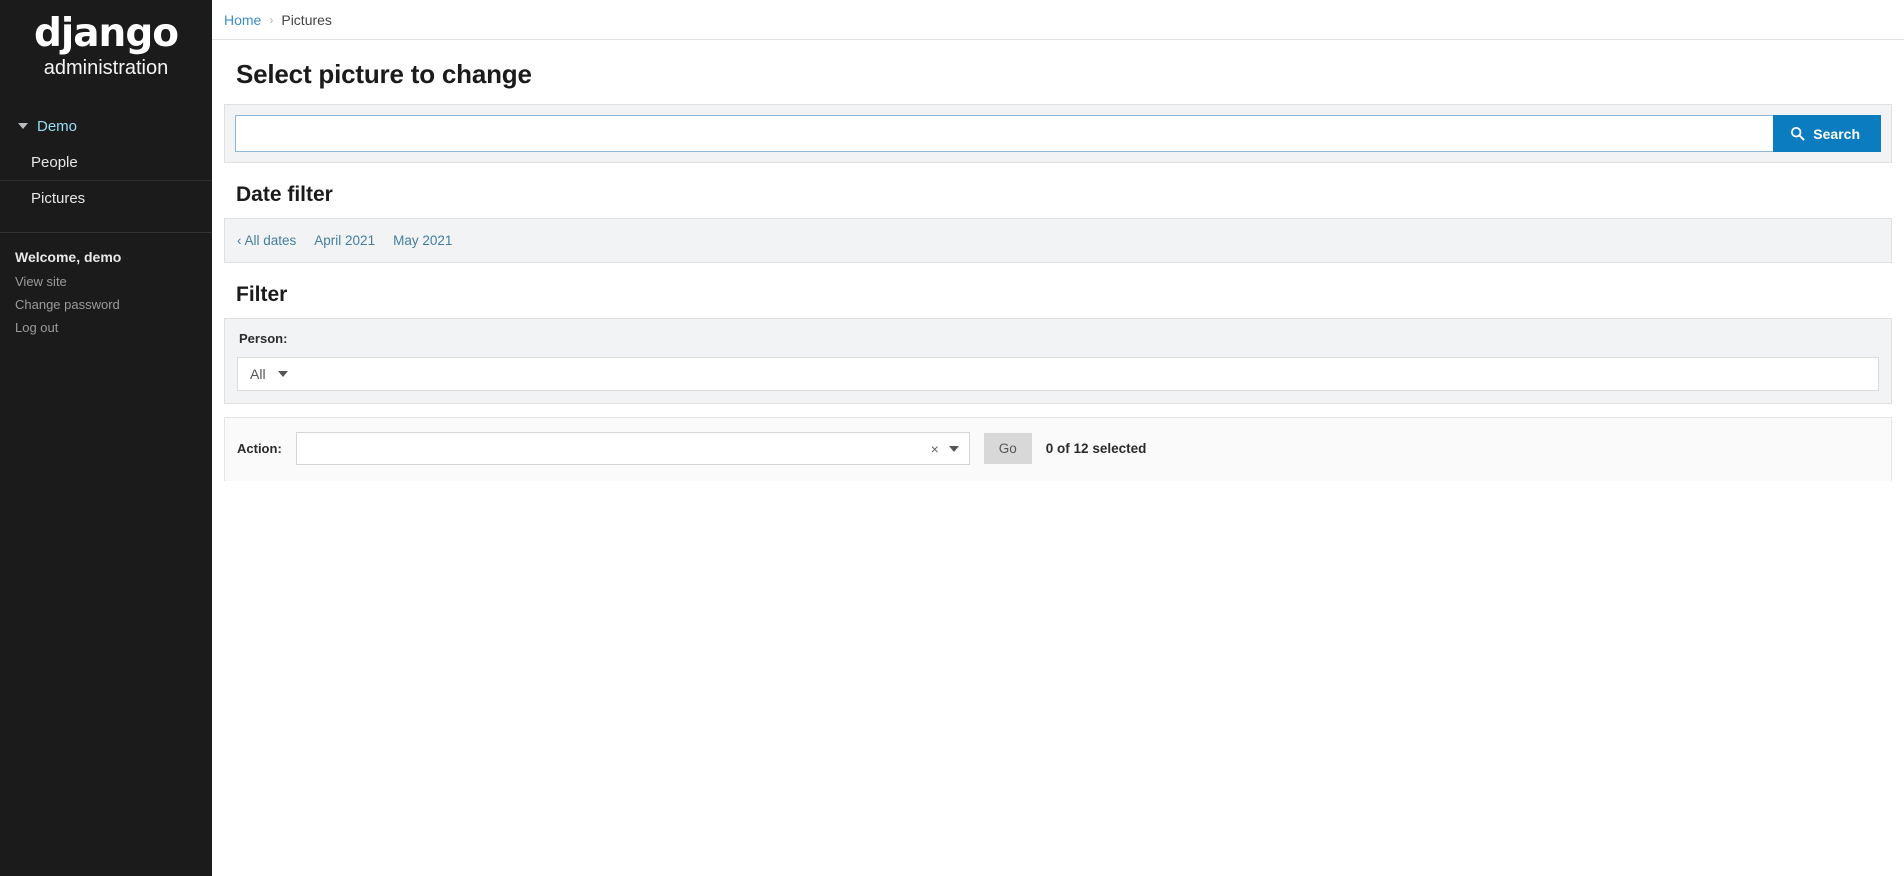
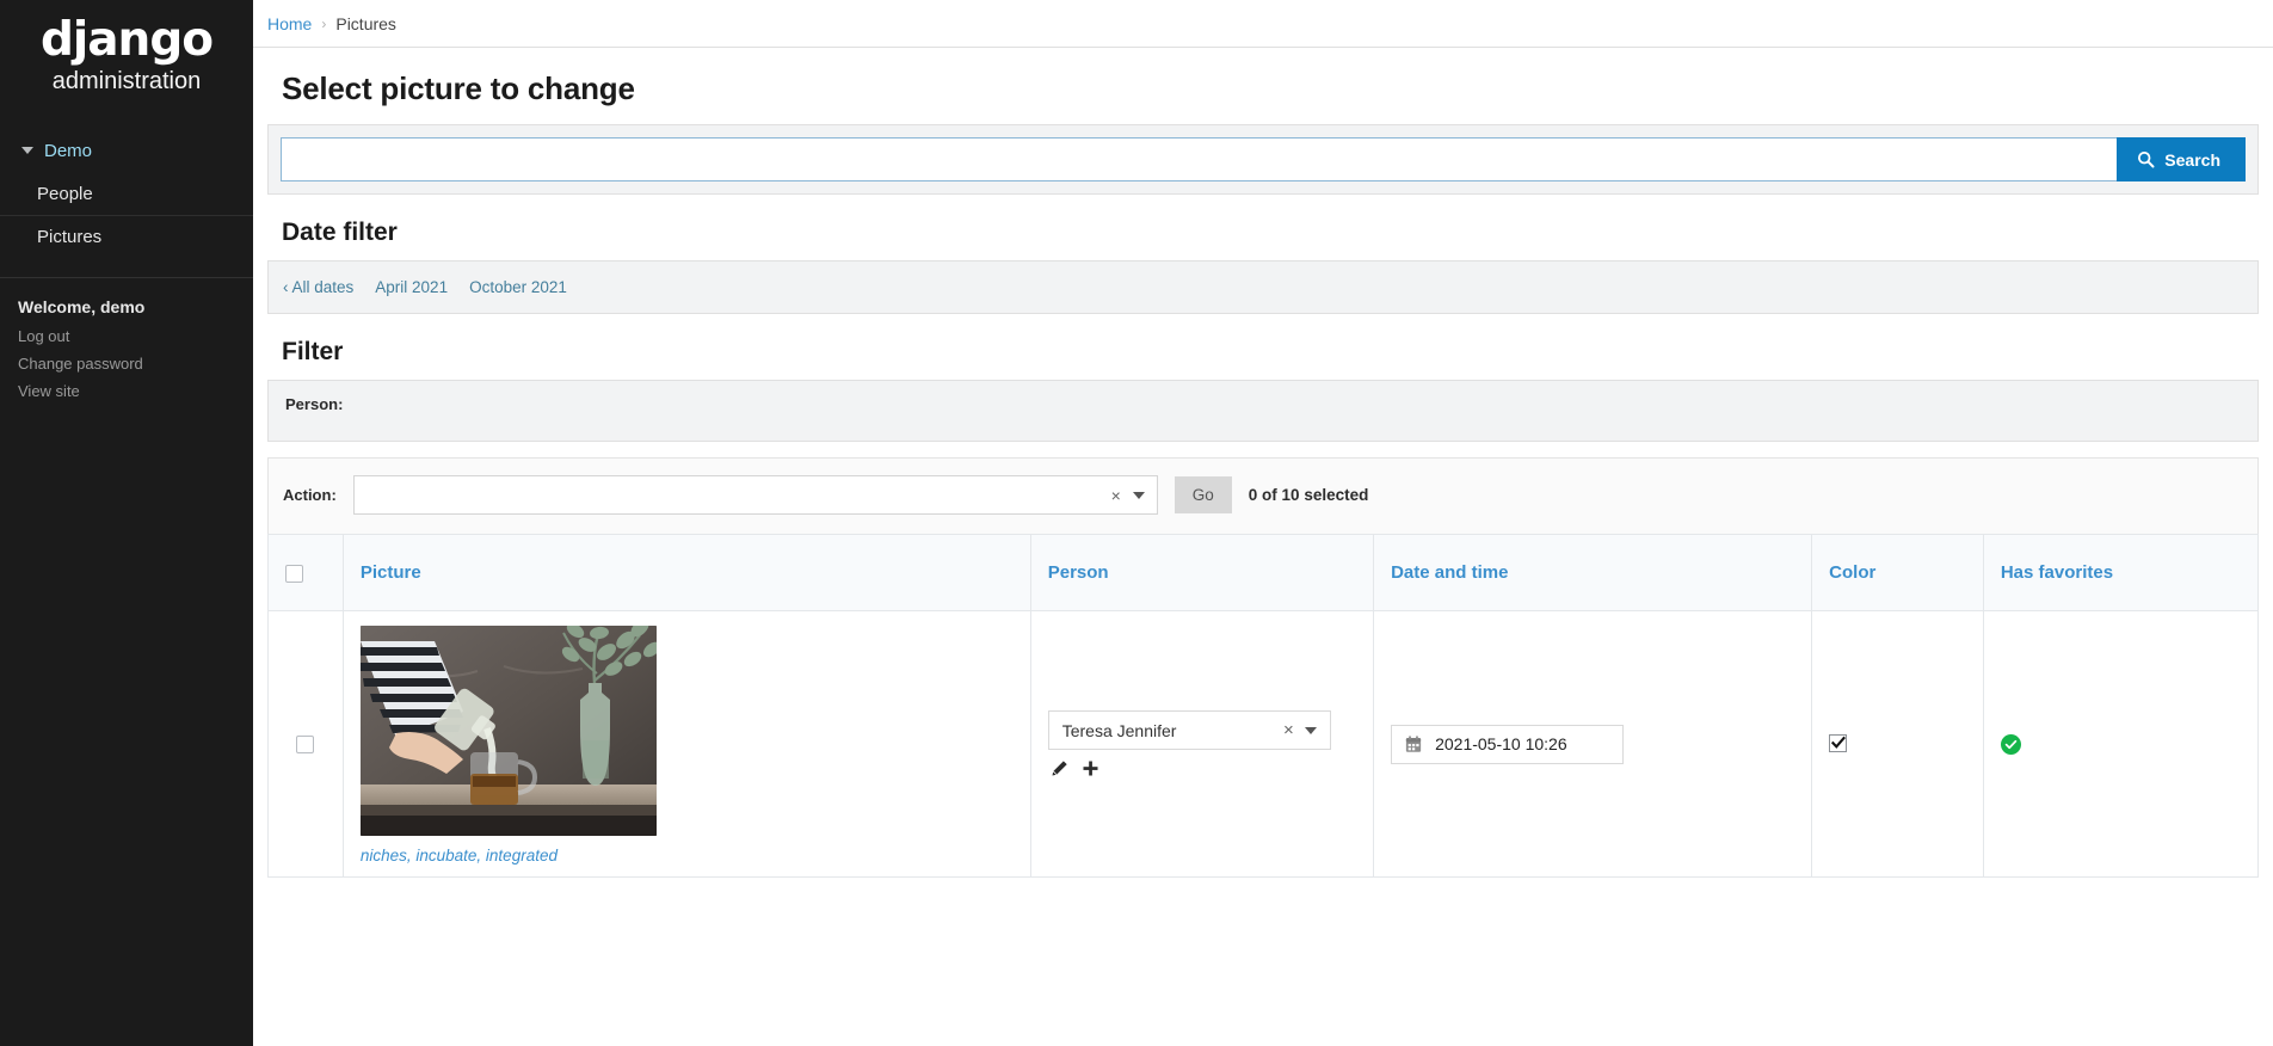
  django
  administration
  Demo
  People
  Pictures
  Welcome, demo
- View site
+ Log out
  Change password
- Log out
+ View site
  Home
  ›
  Pictures
  Select picture to change
  Search
  Date filter
  ‹ All dates
  April 2021
- May 2021
+ October 2021
  Filter
  Person:
- All
  Action:
  ×
  Go
- 0 of 12 selected
+ 0 of 10 selected
+ 	Picture	Person	Date and time	Color	Has favorites
+ 	niches, incubate, integrated	Teresa Jennifer ×	2021-05-10 10:26
